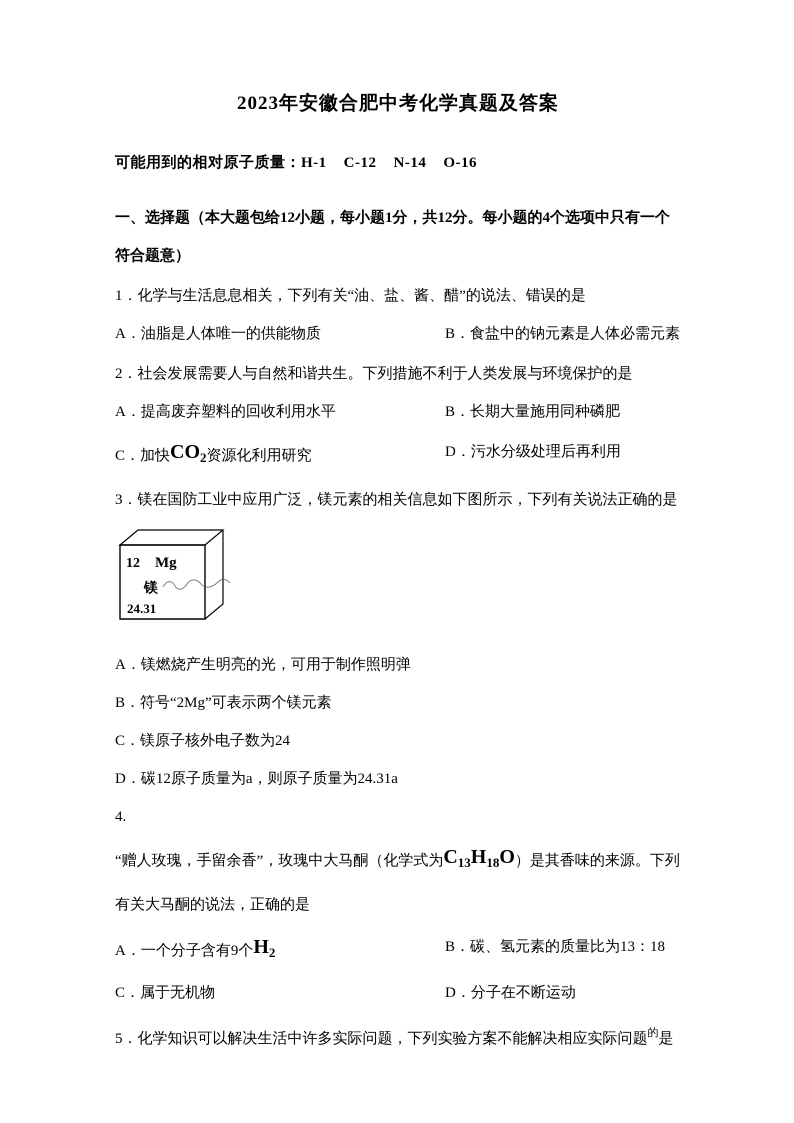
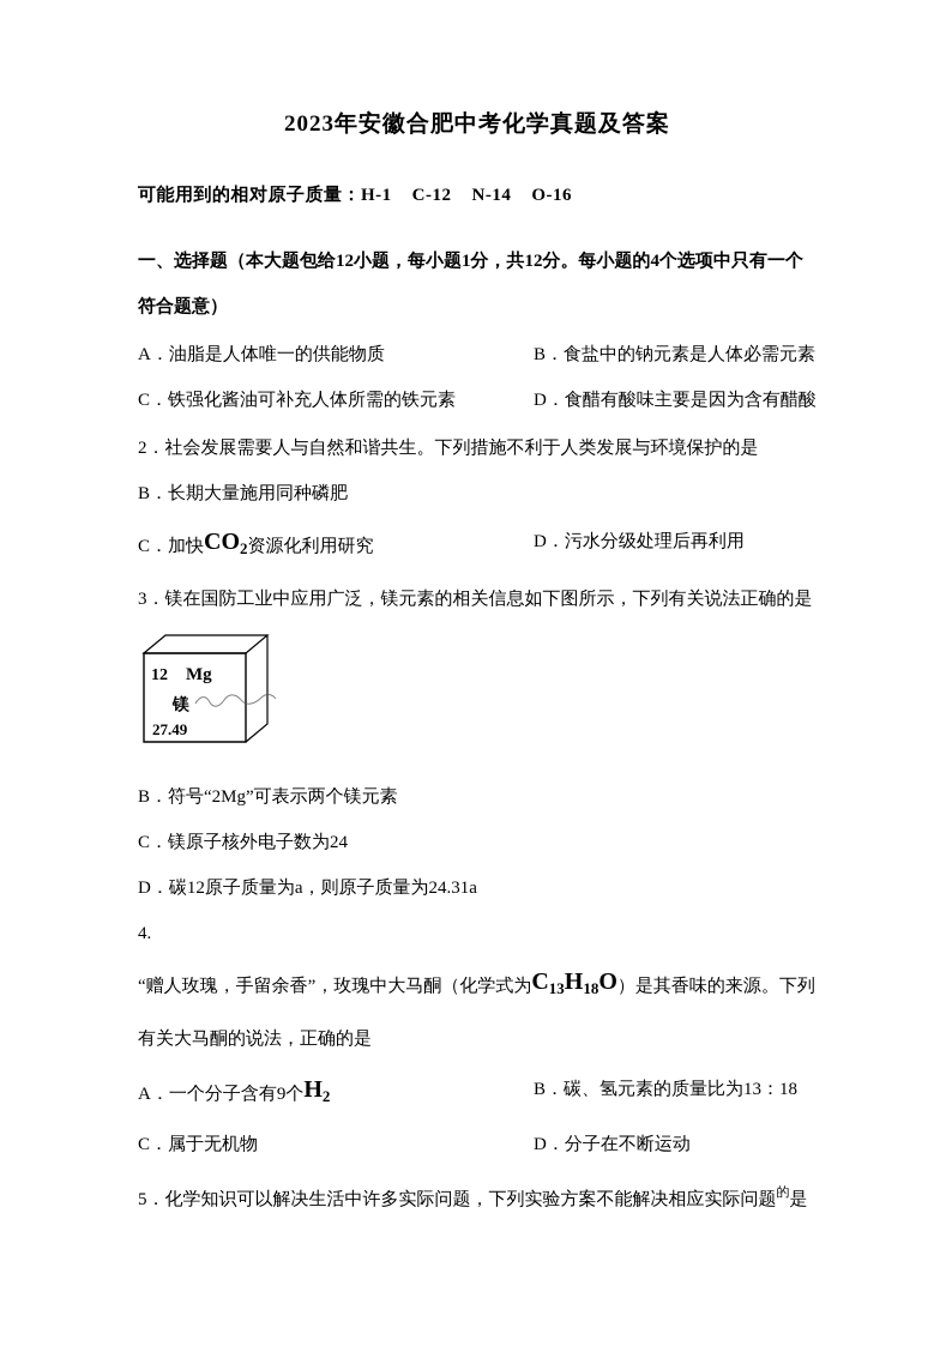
  2023年安徽合肥中考化学真题及答案
  可能用到的相对原子质量：H-1 C-12 N-14 O-16
  一、选择题（本大题包给12小题，每小题1分，共12分。每小题的4个选项中只有一个符合题意）
- 1．化学与生活息息相关，下列有关“油、盐、酱、醋”的说法、错误的是
  A．油脂是人体唯一的供能物质
  B．食盐中的钠元素是人体必需元素
+ C．铁强化酱油可补充人体所需的铁元素
+ D．食醋有酸味主要是因为含有醋酸
  2．社会发展需要人与自然和谐共生。下列措施不利于人类发展与环境保护的是
- A．提高废弃塑料的回收利用水平
  B．长期大量施用同种磷肥
  C．加快CO2资源化利用研究
  D．污水分级处理后再利用
  3．镁在国防工业中应用广泛，镁元素的相关信息如下图所示，下列有关说法正确的是
  12
  Mg
  镁
- 24.31
+ 27.49
- A．镁燃烧产生明亮的光，可用于制作照明弹
  B．符号“2Mg”可表示两个镁元素
  C．镁原子核外电子数为24
  D．碳12原子质量为a，则原子质量为24.31a
  4.
  “赠人玫瑰，手留余香”，玫瑰中大马酮（化学式为C13H18O）是其香味的来源。下列有关大马酮的说法，正确的是
  A．一个分子含有9个H2
  B．碳、氢元素的质量比为13：18
  C．属于无机物
  D．分子在不断运动
  5．化学知识可以解决生活中许多实际问题，下列实验方案不能解决相应实际问题的是
